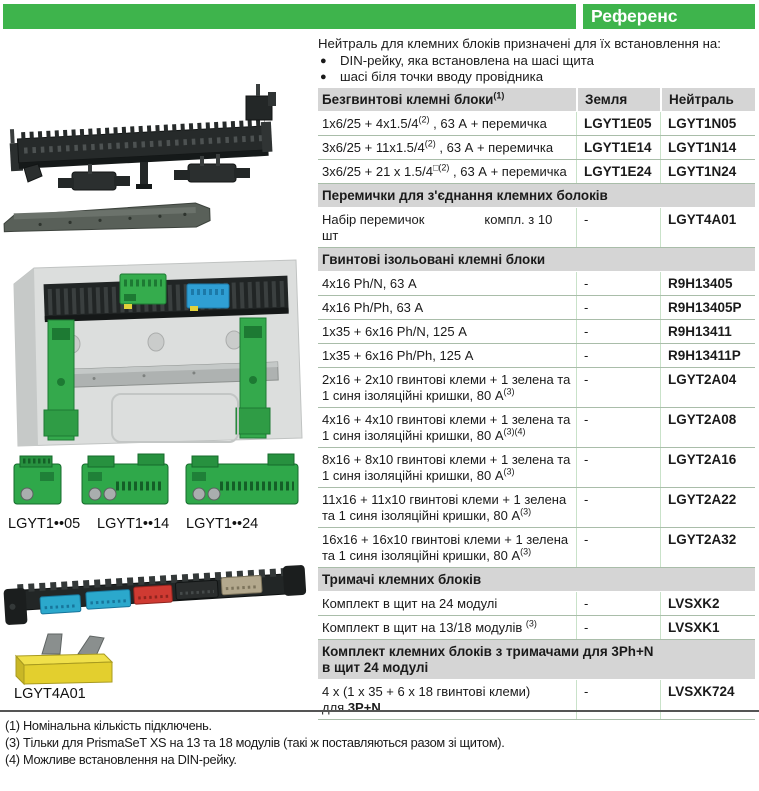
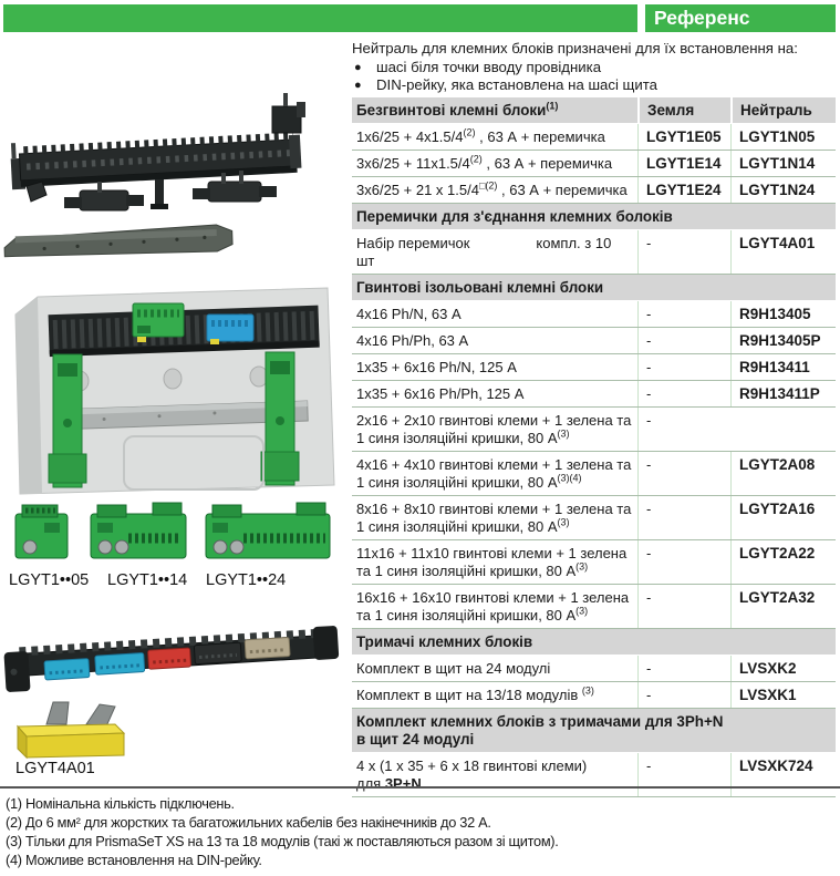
  Референс
  LGYT1••05
  LGYT1••14
  LGYT1••24
  LGYT4A01
  Нейтраль для клемних блоків призначені для їх встановлення на:
  ●
- DIN-рейку, яка встановлена на шасі щита
+ шасі біля точки вводу провідника
  ●
- шасі біля точки вводу провідника
+ DIN-рейку, яка встановлена на шасі щита
  Безгвинтові клемні блоки(1)
  Земля
  Нейтраль
  1x6/25 + 4x1.5/4(2) , 63 А + перемичка
  LGYT1E05
  LGYT1N05
  3x6/25 + 11x1.5/4(2) , 63 А + перемичка
  LGYT1E14
  LGYT1N14
  3x6/25 + 21 x 1.5/4□(2) , 63 А + перемичка
  LGYT1E24
  LGYT1N24
  Перемички для з'єднання клемних болоків
  Набір перемичок компл. з 10 шт
  -
  LGYT4A01
  Гвинтові ізольовані клемні блоки
  4x16 Ph/N, 63 А
  -
  R9H13405
  4x16 Ph/Ph, 63 А
  -
  R9H13405P
  1x35 + 6x16 Ph/N, 125 А
  -
  R9H13411
  1x35 + 6x16 Ph/Ph, 125 А
  -
  R9H13411P
  2x16 + 2x10 гвинтові клеми + 1 зелена та 1 синя ізоляційні кришки, 80 А(3)
  -
- LGYT2A04
  4x16 + 4x10 гвинтові клеми + 1 зелена та 1 синя ізоляційні кришки, 80 А(3)(4)
  -
  LGYT2A08
  8x16 + 8x10 гвинтові клеми + 1 зелена та 1 синя ізоляційні кришки, 80 А(3)
  -
  LGYT2A16
  11x16 + 11x10 гвинтові клеми + 1 зелена та 1 синя ізоляційні кришки, 80 А(3)
  -
  LGYT2A22
  16x16 + 16x10 гвинтові клеми + 1 зелена та 1 синя ізоляційні кришки, 80 А(3)
  -
  LGYT2A32
  Тримачі клемних блоків
  Комплект в щит на 24 модулі
  -
  LVSXK2
  Комплект в щит на 13/18 модулів (3)
  -
  LVSXK1
  Комплект клемних блоків з тримачами для 3Ph+N
  в щит 24 модулі
  4 х (1 х 35 + 6 х 18 гвинтові клеми)
  для 3P+N
  -
  LVSXK724
  (1) Номінальна кількість підключень.
+ (2) До 6 мм² для жорстких та багатожильних кабелів без накінечників до 32 А.
  (3) Тільки для PrismaSeT XS на 13 та 18 модулів (такі ж поставляються разом зі щитом).
  (4) Можливе встановлення на DIN-рейку.
